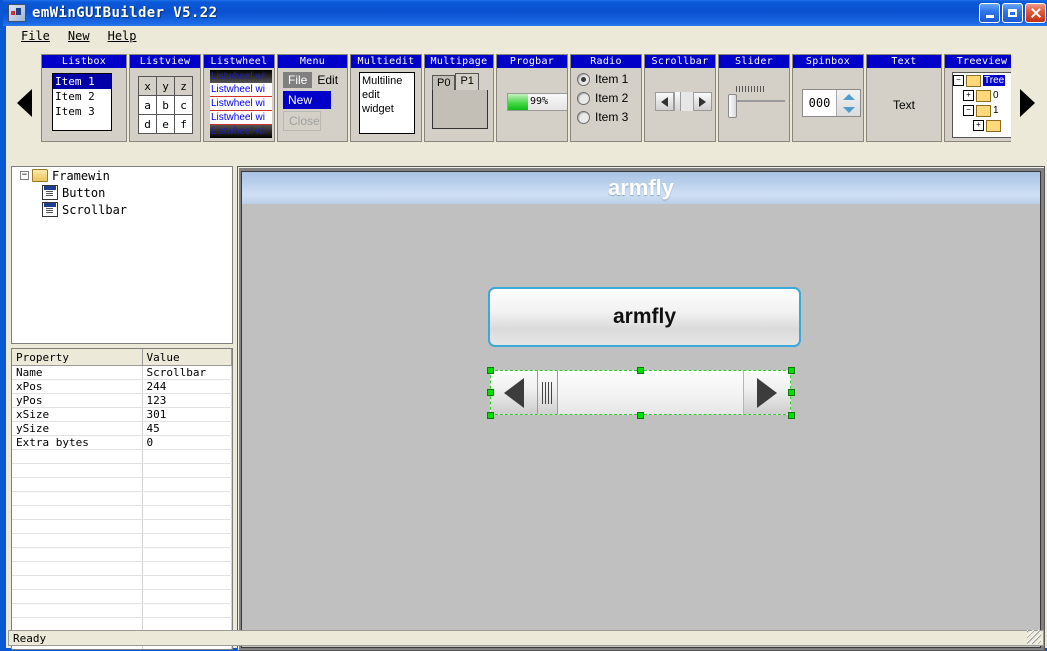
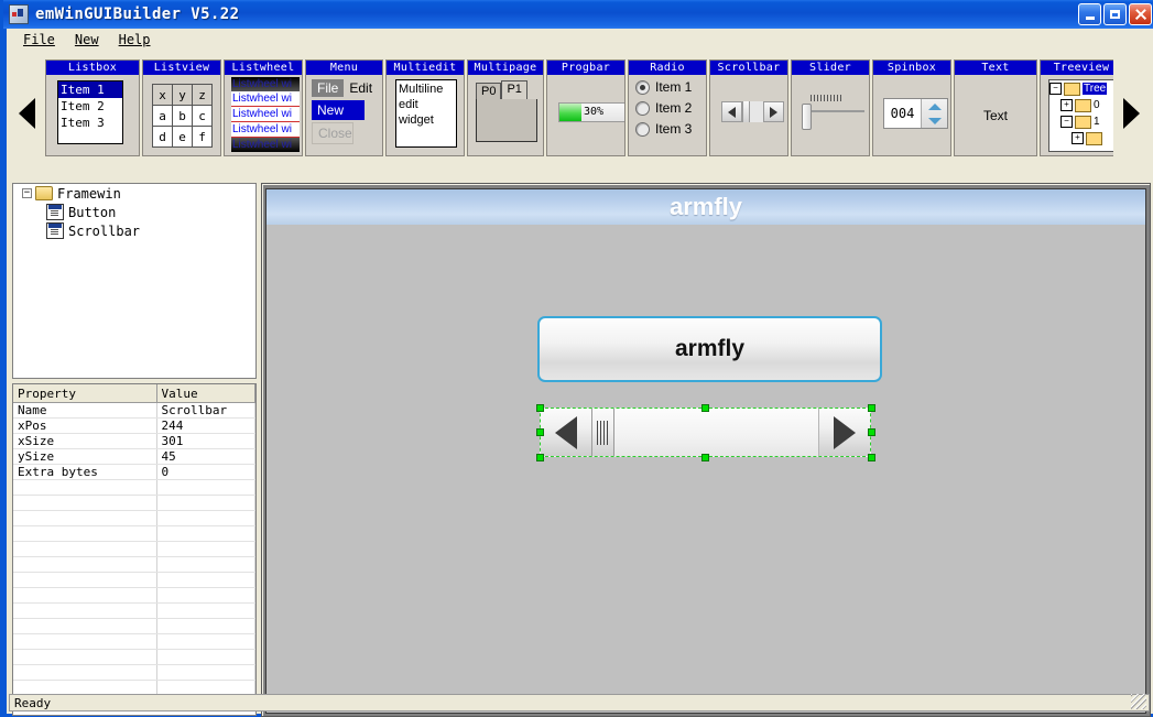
  emWinGUIBuilder V5.22
  File
  New
  Help
  Listbox
  Item 1
  Item 2
  Item 3
  Listview
  x	y	z
  a	b	c
  d	e	f
  Listwheel
  Listwheel wi
  Listwheel wi
  Listwheel wi
  Listwheel wi
  Listwheel wi
  Menu
  File
  Edit
  New
  Close
  Multiedit
  Multiline edit widget
  Multipage
  P0
  P1
  Progbar
- 99%
+ 30%
  Radio
  Item 1
  Item 2
  Item 3
  Scrollbar
  Slider
  Spinbox
- 000
+ 004
  Text
  Text
  Treeview
  −
  Tree
  +
  0
  −
  1
  +
  −
  Framewin
  Button
  Scrollbar
  Property	Value
  Name	Scrollbar
  xPos	244
- yPos	123
  xSize	301
  ySize	45
  Extra bytes	0
  armfly
  armfly
  Ready
